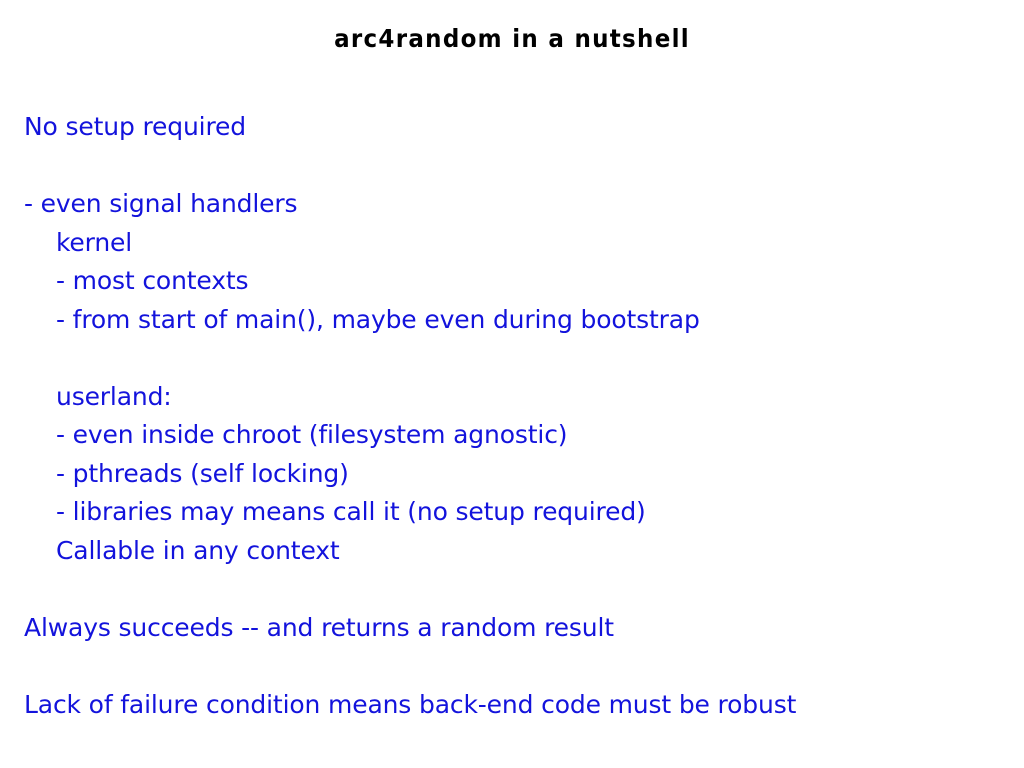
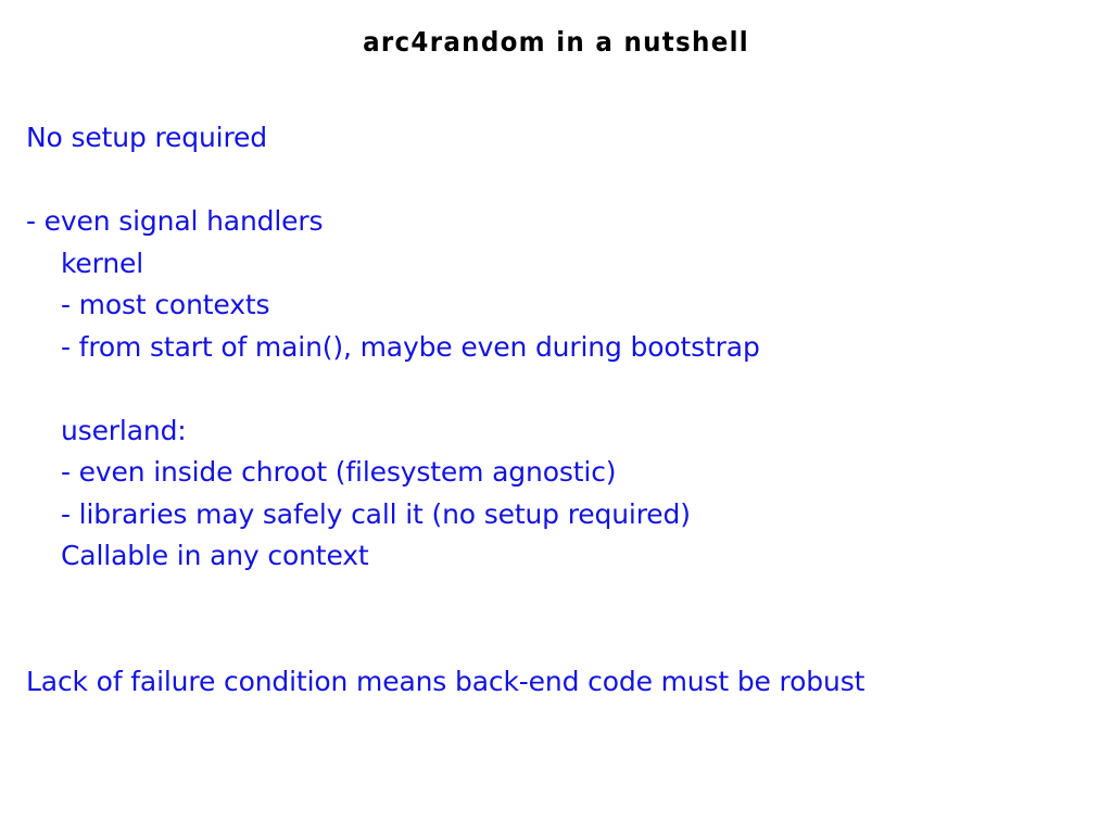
  arc4random in a nutshell
  No setup required
  - even signal handlers
  kernel
  - most contexts
  - from start of main(), maybe even during bootstrap
  userland:
  - even inside chroot (filesystem agnostic)
- - pthreads (self locking)
- - libraries may means call it (no setup required)
+ - libraries may safely call it (no setup required)
  Callable in any context
- Always succeeds -- and returns a random result
  Lack of failure condition means back-end code must be robust
